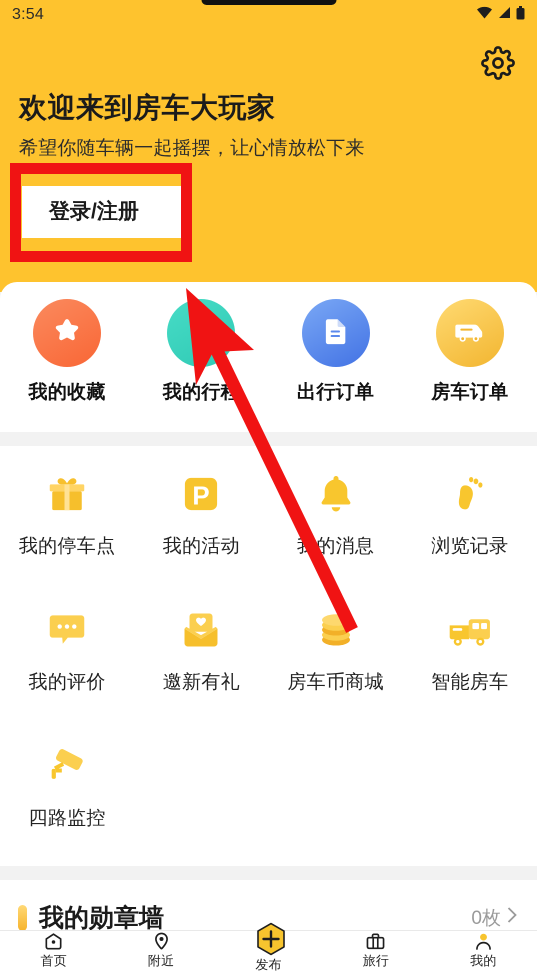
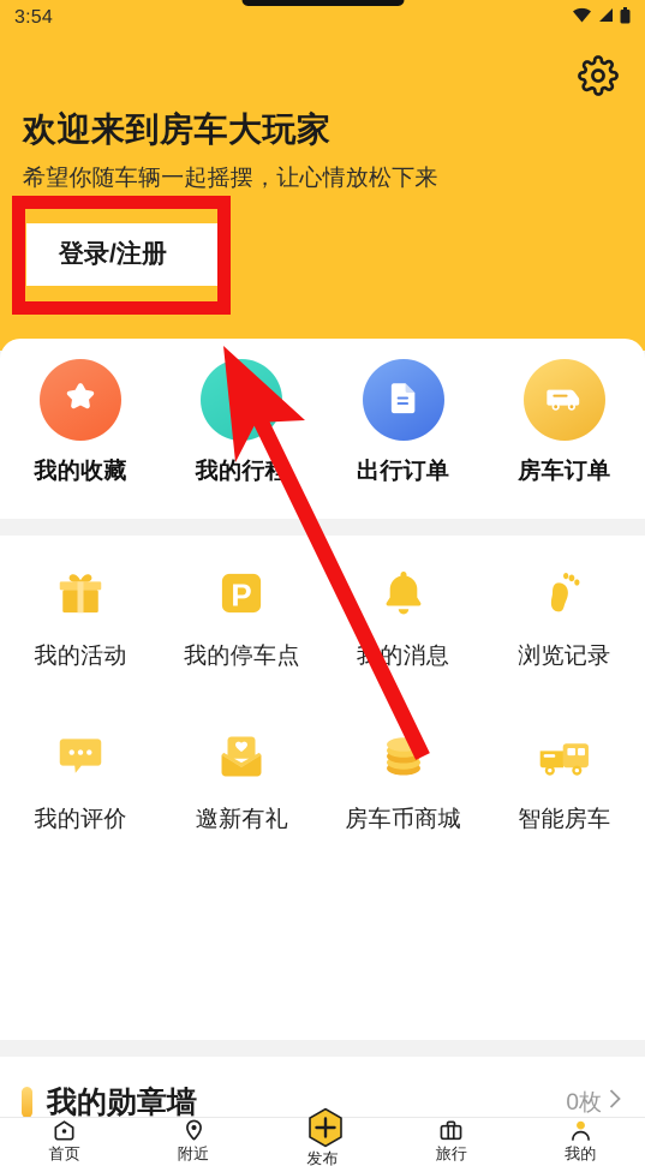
  3:54
  欢迎来到房车大玩家
  希望你随车辆一起摇摆，让心情放松下来
  登录/注册
  我的收藏
  我的行
  出行订单
  房车订单
- 我的停车点
+ 我的活动
  P
- 我的活动
+ 我的停车点
  的消息
  浏览记录
  我的评价
  邀新有礼
  房车币商城
  智能房车
- 四路监控
  我的勋章墙
  0枚
  首页
  附近
  发布
  旅行
  我的
